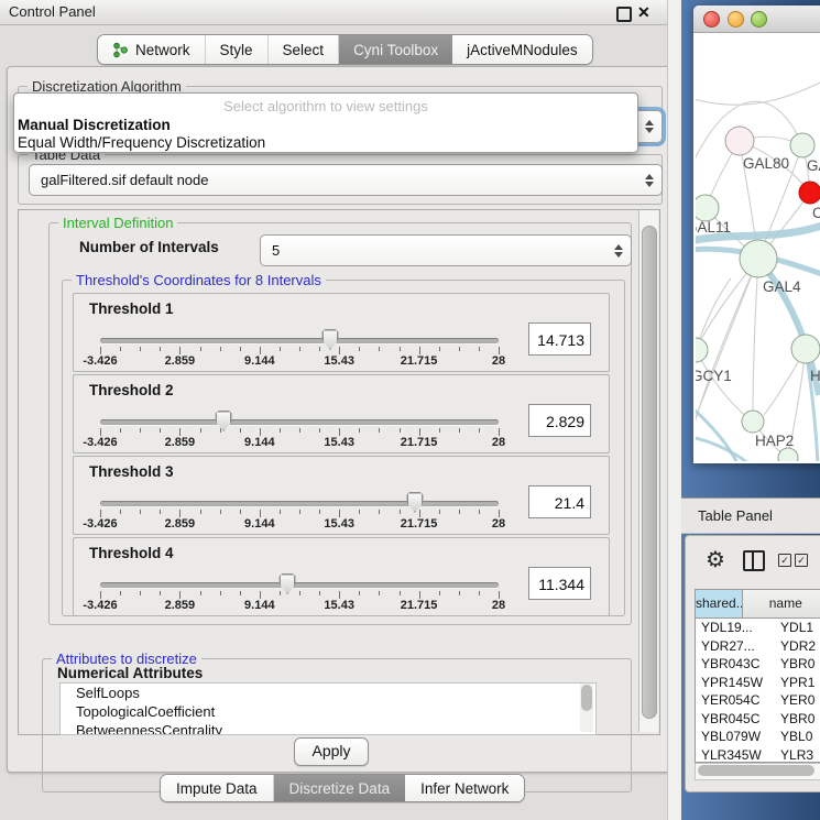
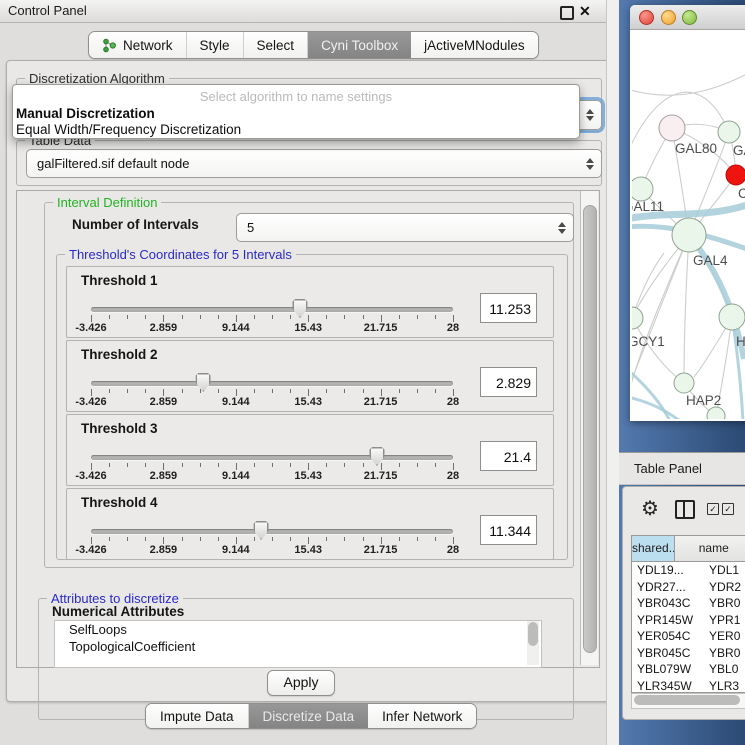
  Control Panel
  ✕
  Network
  Style
  Select
  Cyni Toolbox
  jActiveMNodules
  Discretization Algorithm
  Table Data
  galFiltered.sif default node
  Interval Definition
  Number of Intervals
  5
- Threshold's Coordinates for 8 Intervals
+ Threshold's Coordinates for 5 Intervals
  Threshold 1
  -3.426
  2.859
  9.144
  15.43
  21.715
  28
- 14.713
+ 11.253
  Threshold 2
  -3.426
  2.859
  9.144
  15.43
  21.715
  28
  2.829
  Threshold 3
  -3.426
  2.859
  9.144
  15.43
  21.715
  28
  21.4
  Threshold 4
  -3.426
  2.859
  9.144
  15.43
  21.715
  28
  11.344
  Attributes to discretize
  Numerical Attributes
  SelfLoops
  TopologicalCoefficient
- BetweennessCentrality
  Apply
  Impute Data
  Discretize Data
  Infer Network
- Select algorithm to view settings
+ Select algorithm to name settings
  Manual Discretization
  Equal Width/Frequency Discretization
  GAL80
  C
  AL11
  GAL4
  GCY1
  H
  HAP2
  Table Panel
  ⚙
  ✓
  ✓
  shared..
  name
  YDL19...
  YDL1
  YDR27...
  YDR2
  YBR043C
  YBR0
  YPR145W
  YPR1
  YER054C
  YER0
  YBR045C
  YBR0
  YBL079W
  YBL0
  YLR345W
  YLR3
